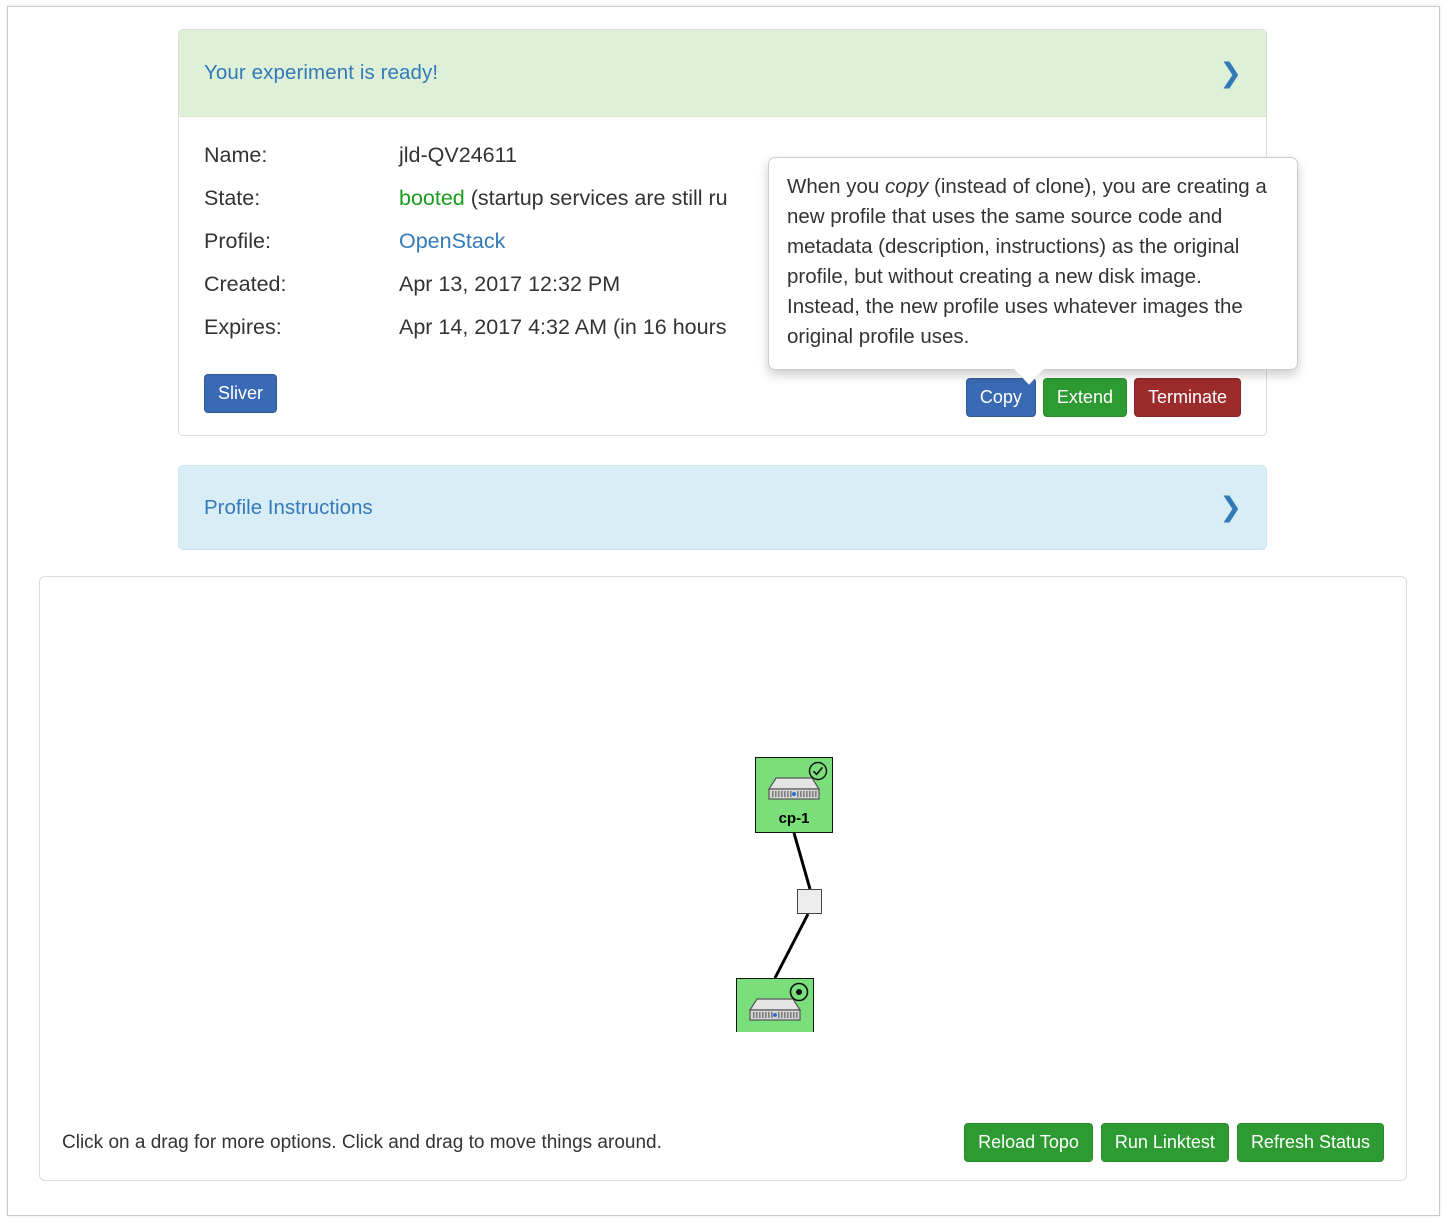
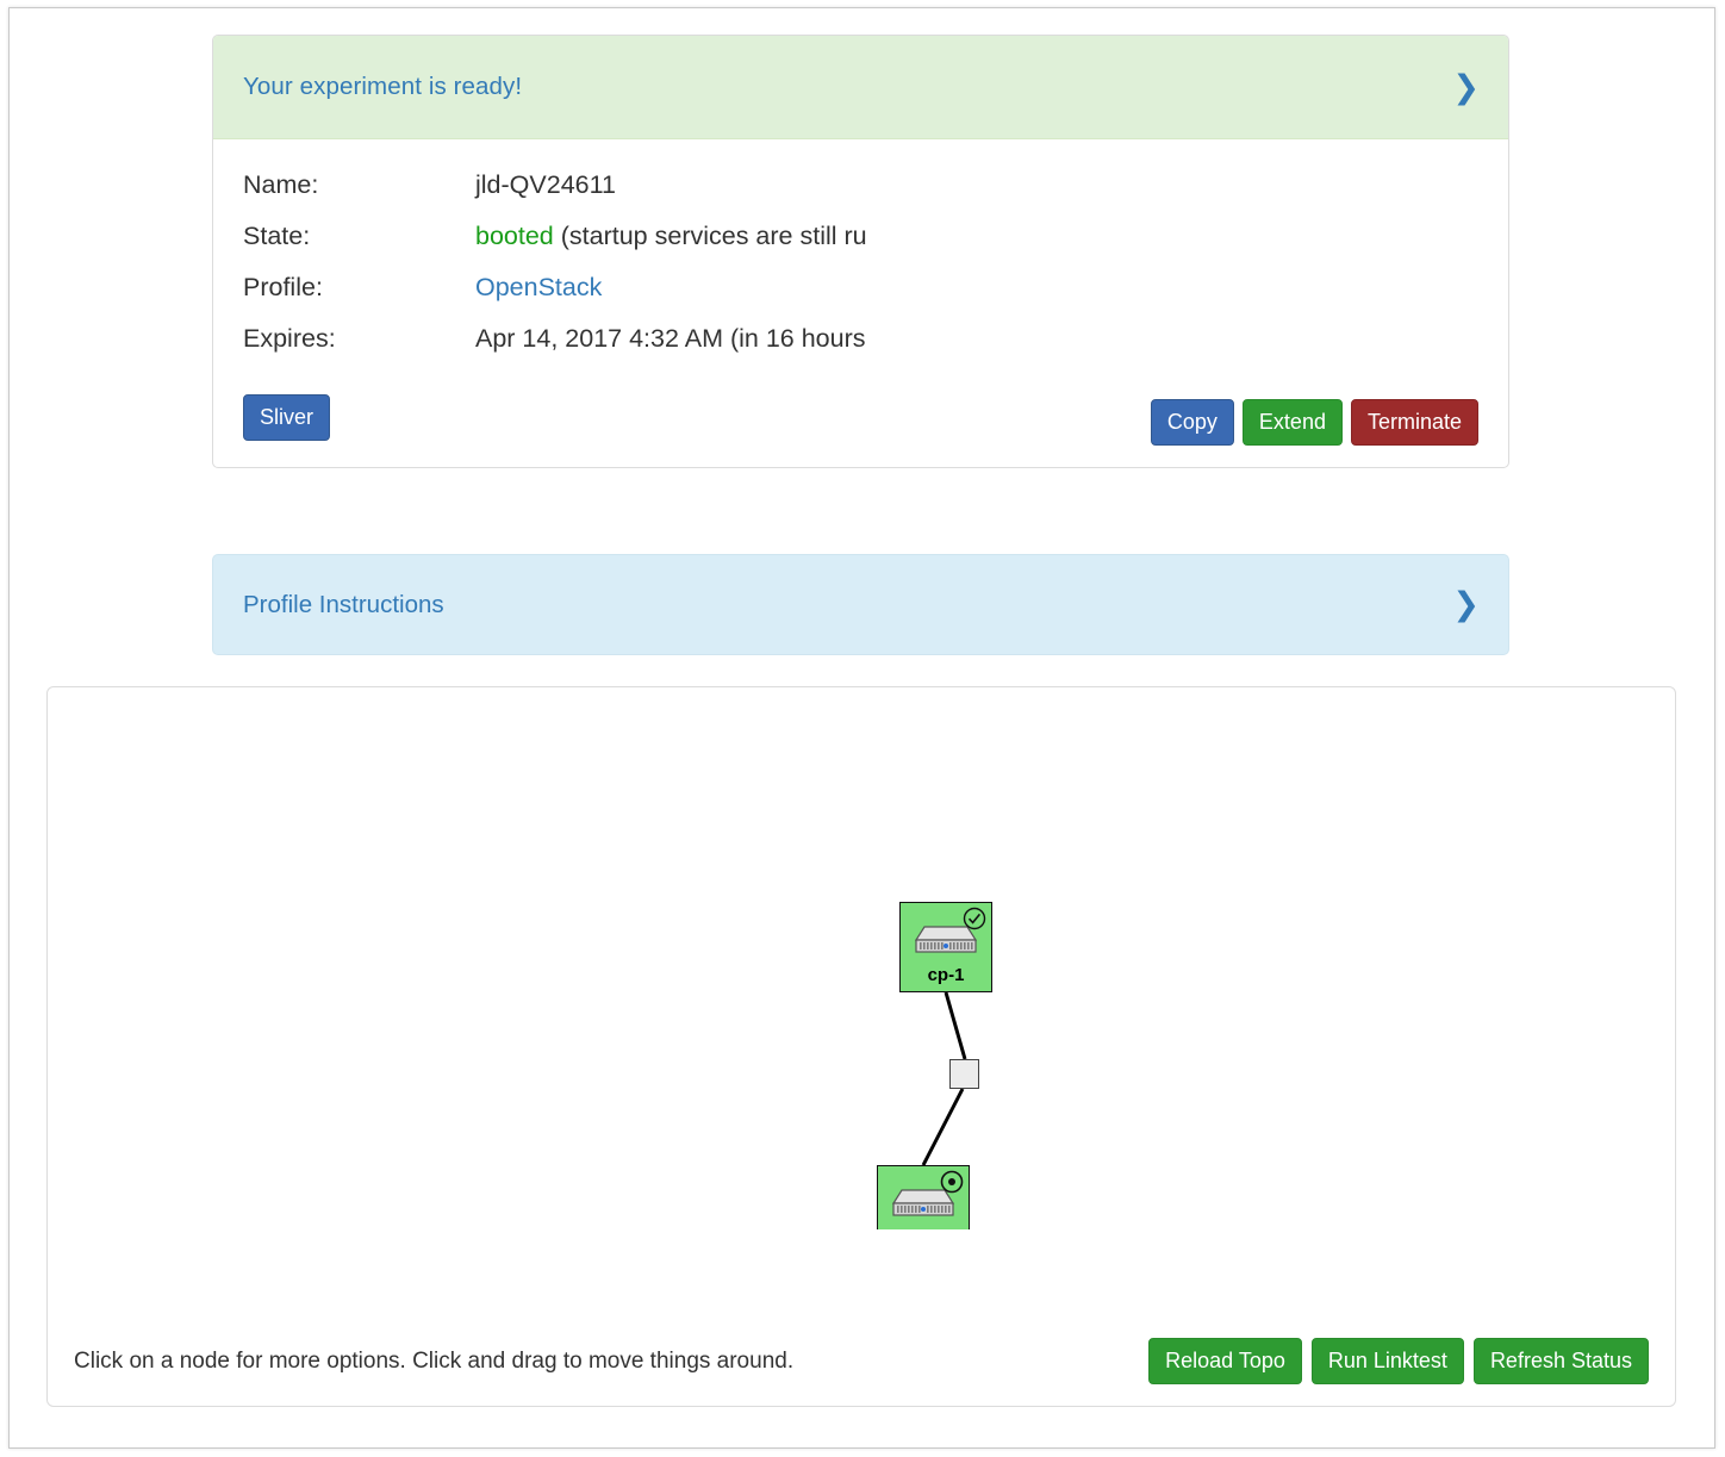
  Your experiment is ready!
  ❯
  Name:
  jld-QV24611
  State:
  booted (startup services are still ru
  Profile:
  OpenStack
- Created:
- Apr 13, 2017 12:32 PM
  Expires:
  Apr 14, 2017 4:32 AM (in 16 hours
  Sliver
  Copy
  Extend
  Terminate
- When you copy (instead of clone), you are creating a new profile that uses the same source code and metadata (description, instructions) as the original profile, but without creating a new disk image. Instead, the new profile uses whatever images the original profile uses.
  Profile Instructions
  ❯
  cp-1
- Click on a drag for more options. Click and drag to move things around.
+ Click on a node for more options. Click and drag to move things around.
  Reload Topo
  Run Linktest
  Refresh Status
